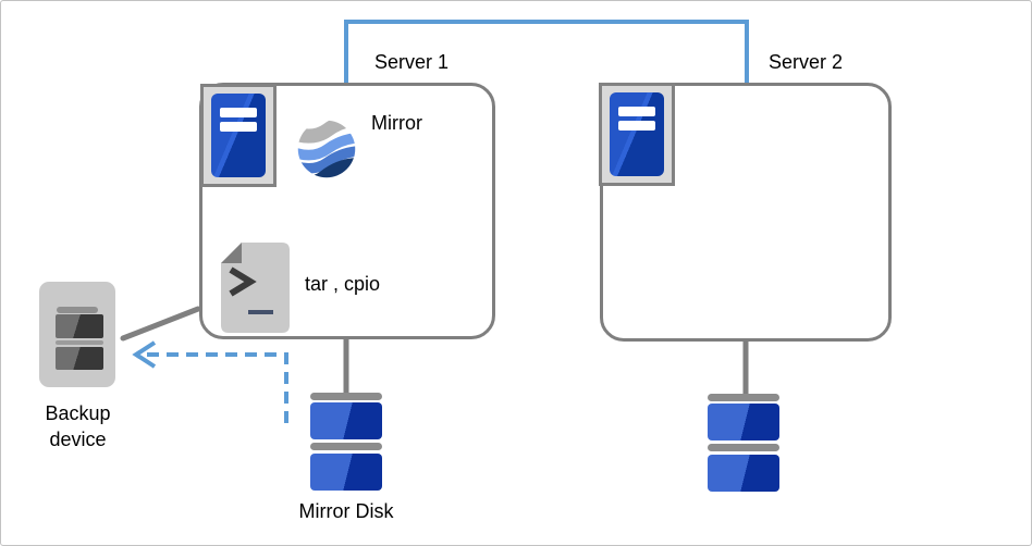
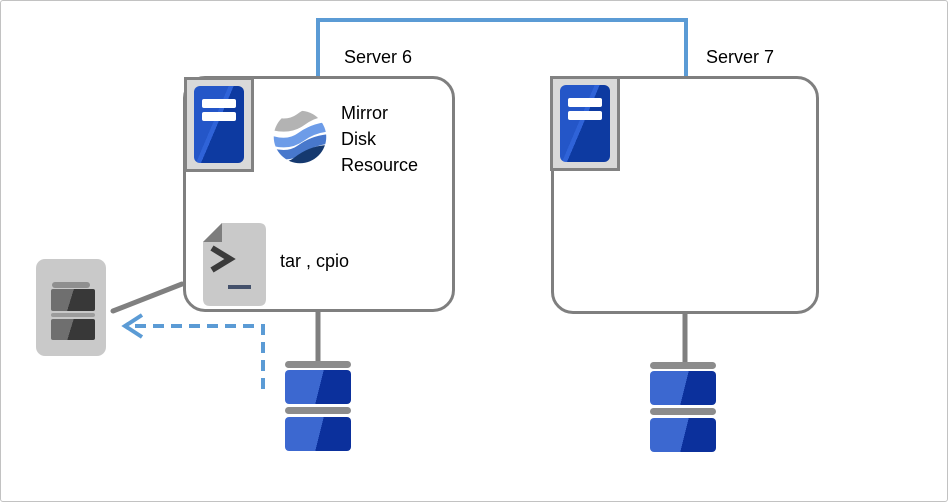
- Server 1
+ Server 6
- Server 2
+ Server 7
  Mirror
+ Disk
+ Resource
  tar , cpio
- Backup
- device
- Mirror Disk
